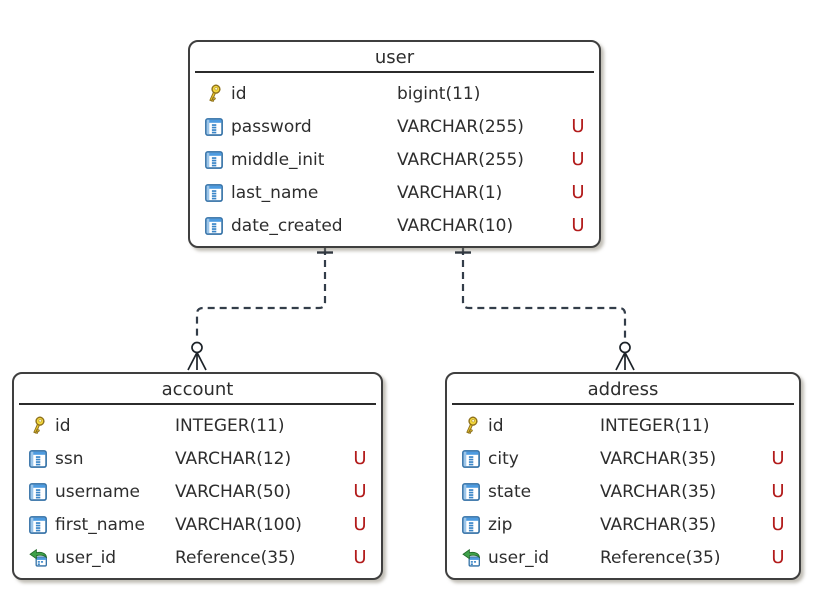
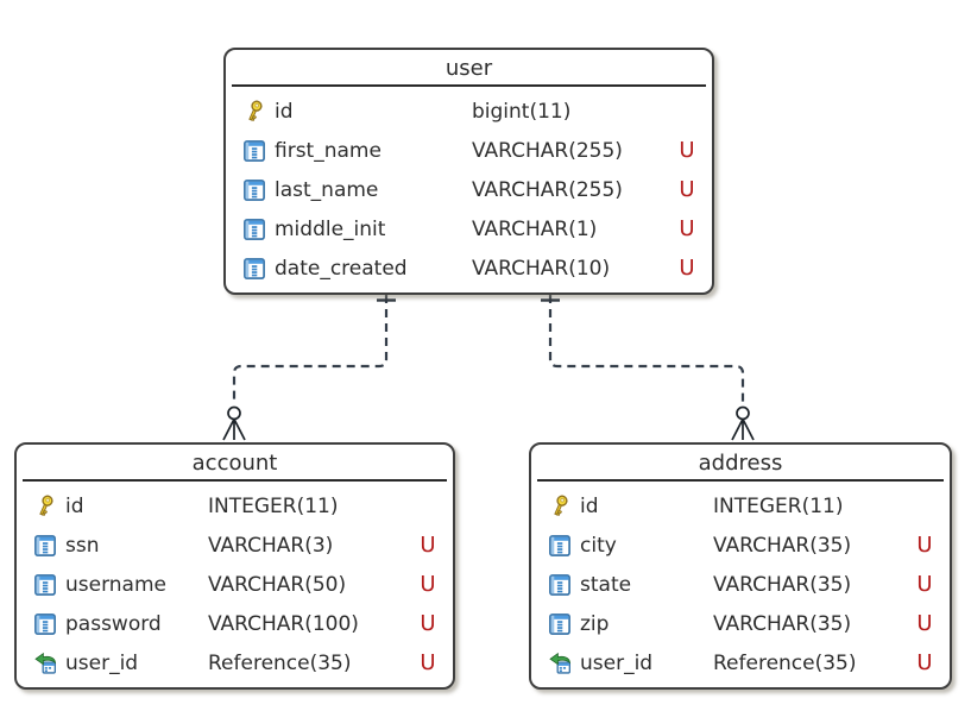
  user
  id
  bigint(11)
- password
+ first_name
  VARCHAR(255)
  U
- middle_init
+ last_name
  VARCHAR(255)
  U
- last_name
+ middle_init
  VARCHAR(1)
  U
  date_created
  VARCHAR(10)
  U
  account
  id
  INTEGER(11)
  ssn
- VARCHAR(12)
+ VARCHAR(3)
  U
  username
  VARCHAR(50)
  U
- first_name
+ password
  VARCHAR(100)
  U
  user_id
  Reference(35)
  U
  address
  id
  INTEGER(11)
  city
  VARCHAR(35)
  U
  state
  VARCHAR(35)
  U
  zip
  VARCHAR(35)
  U
  user_id
  Reference(35)
  U
